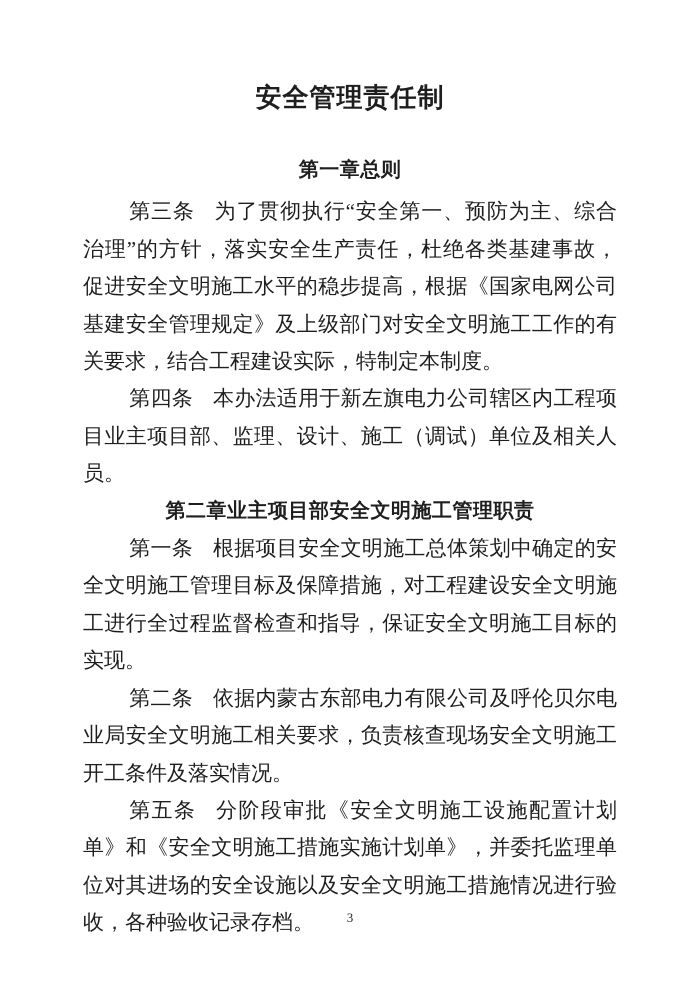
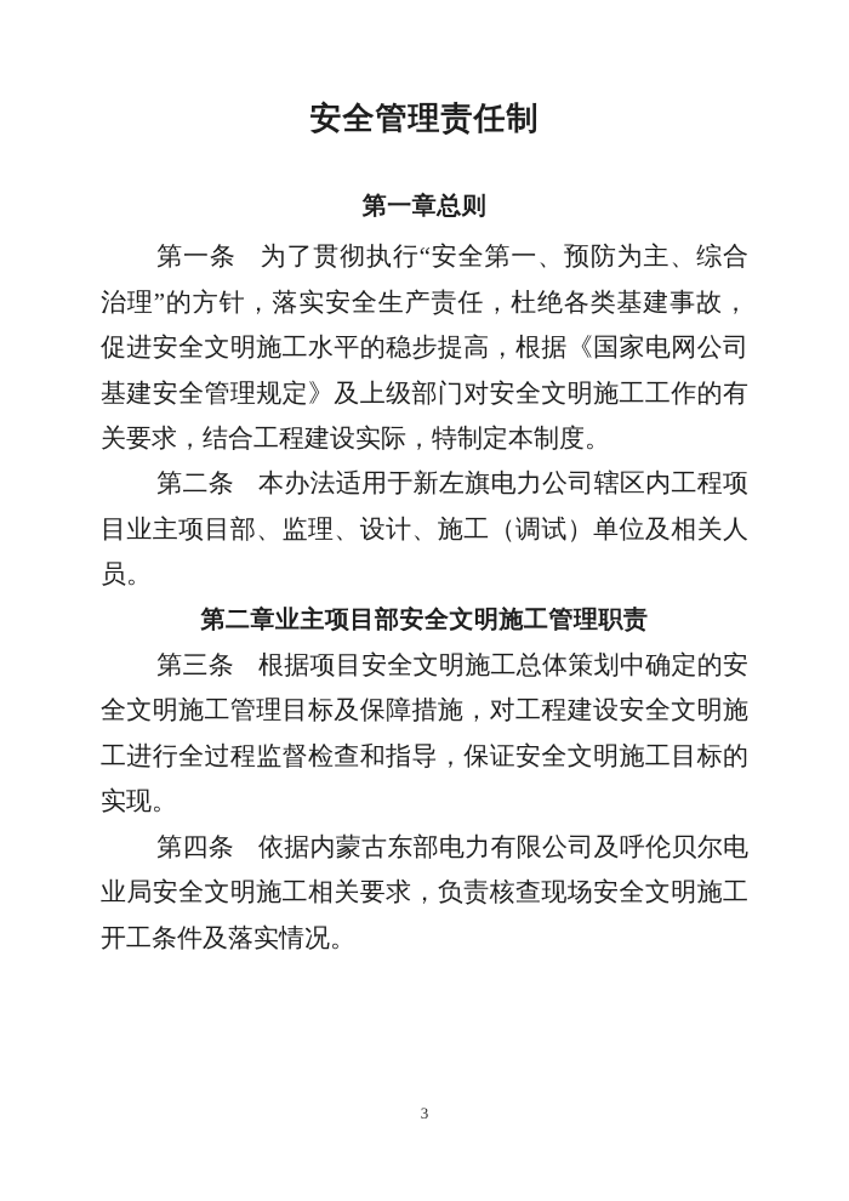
  安全管理责任制
  第一章总则
- 第三条 为了贯彻执行“安全第一、预防为主、综合治理”的方针，落实安全生产责任，杜绝各类基建事故，促进安全文明施工水平的稳步提高，根据《国家电网公司基建安全管理规定》及上级部门对安全文明施工工作的有关要求，结合工程建设实际，特制定本制度。
+ 第一条 为了贯彻执行“安全第一、预防为主、综合治理”的方针，落实安全生产责任，杜绝各类基建事故，促进安全文明施工水平的稳步提高，根据《国家电网公司基建安全管理规定》及上级部门对安全文明施工工作的有关要求，结合工程建设实际，特制定本制度。
- 第四条 本办法适用于新左旗电力公司辖区内工程项目业主项目部、监理、设计、施工（调试）单位及相关人员。
+ 第二条 本办法适用于新左旗电力公司辖区内工程项目业主项目部、监理、设计、施工（调试）单位及相关人员。
  第二章业主项目部安全文明施工管理职责
- 第一条 根据项目安全文明施工总体策划中确定的安全文明施工管理目标及保障措施，对工程建设安全文明施工进行全过程监督检查和指导，保证安全文明施工目标的实现。
+ 第三条 根据项目安全文明施工总体策划中确定的安全文明施工管理目标及保障措施，对工程建设安全文明施工进行全过程监督检查和指导，保证安全文明施工目标的实现。
- 第二条 依据内蒙古东部电力有限公司及呼伦贝尔电业局安全文明施工相关要求，负责核查现场安全文明施工开工条件及落实情况。
+ 第四条 依据内蒙古东部电力有限公司及呼伦贝尔电业局安全文明施工相关要求，负责核查现场安全文明施工开工条件及落实情况。
- 第五条 分阶段审批《安全文明施工设施配置计划单》和《安全文明施工措施实施计划单》，并委托监理单位对其进场的安全设施以及安全文明施工措施情况进行验收，各种验收记录存档。
  3
